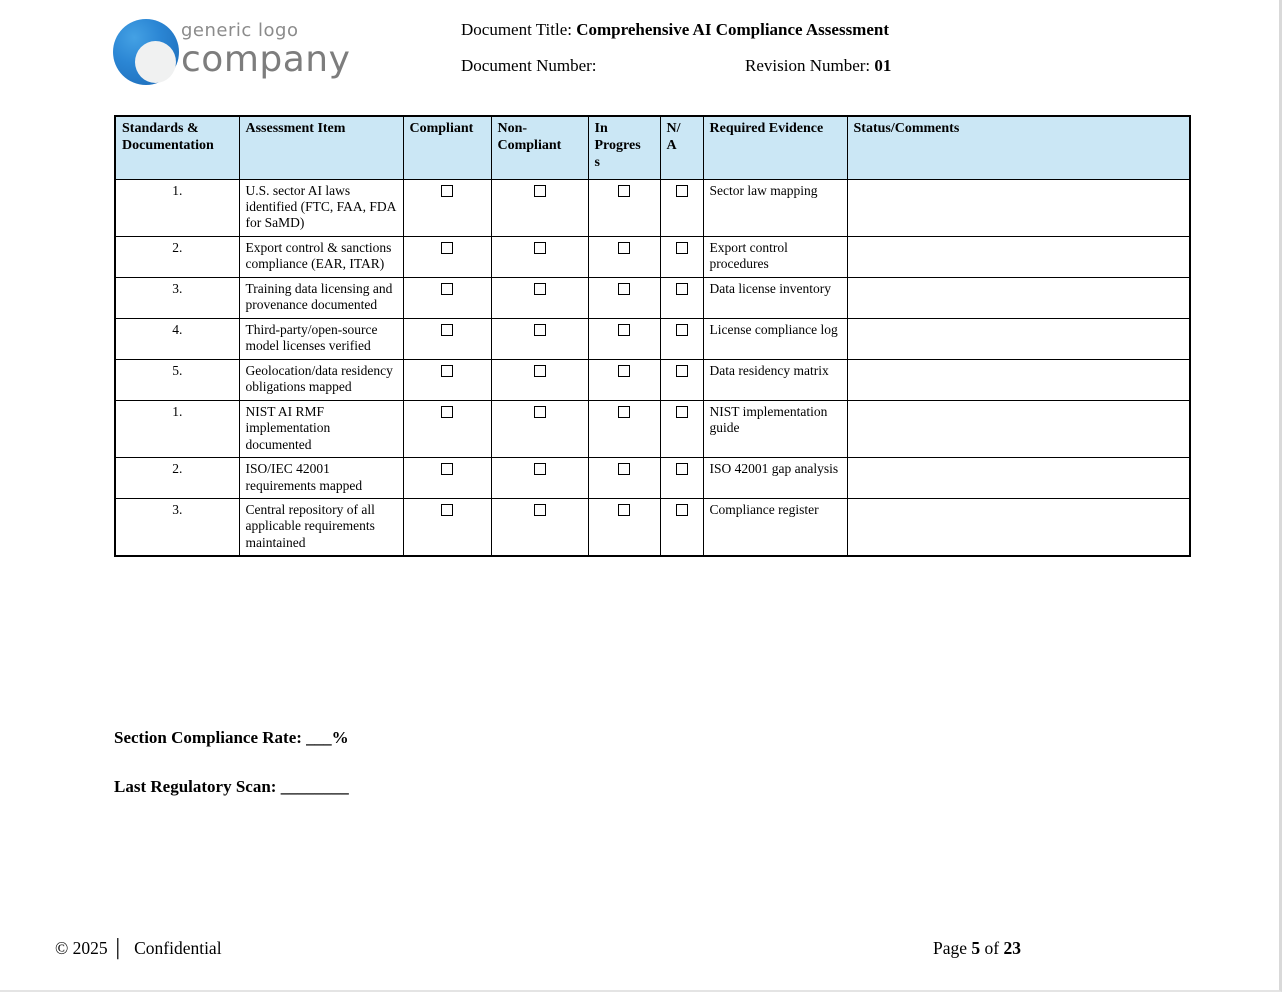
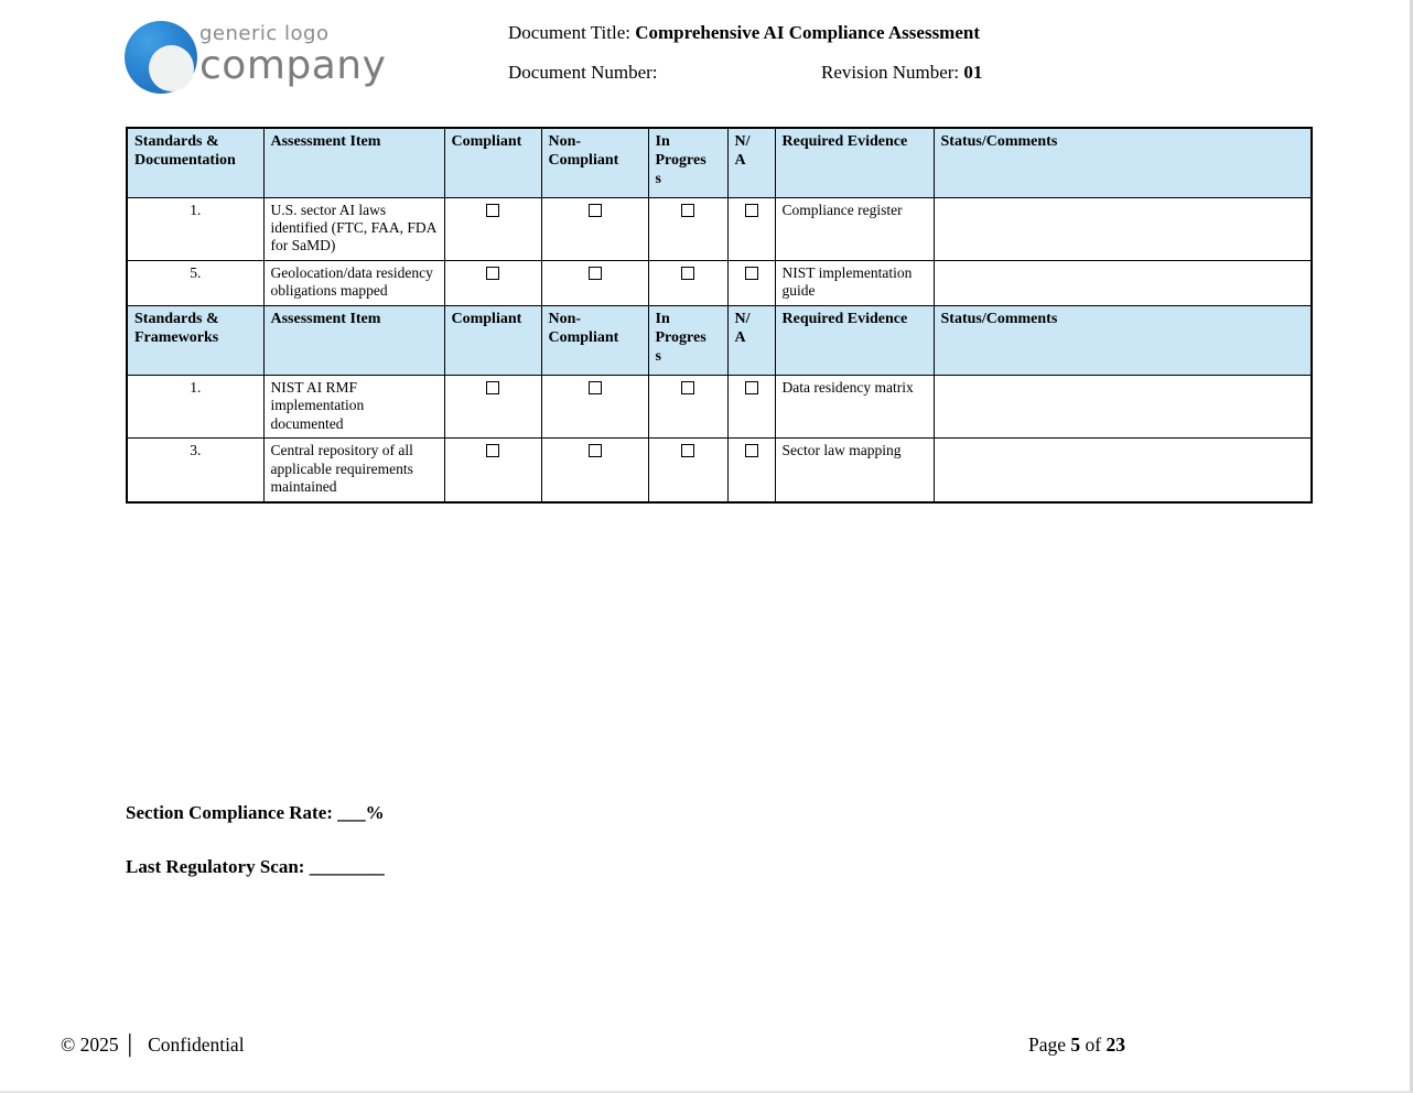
  generic logo
  company
  Document Title: Comprehensive AI Compliance Assessment
  Document Number:
  Revision Number: 01
  Standards & Documentation	Assessment Item	Compliant	Non-Compliant	In Progres s	N/ A	Required Evidence	Status/Comments
- 1.	U.S. sector AI laws identified (FTC, FAA, FDA for SaMD)					Sector law mapping
+ 1.	U.S. sector AI laws identified (FTC, FAA, FDA for SaMD)					Compliance register
- 2.	Export control & sanctions compliance (EAR, ITAR)					Export control procedures
- 3.	Training data licensing and provenance documented					Data license inventory
- 4.	Third-party/open-source model licenses verified					License compliance log
- 5.	Geolocation/data residency obligations mapped					Data residency matrix
+ 5.	Geolocation/data residency obligations mapped					NIST implementation guide
+ Standards & Frameworks	Assessment Item	Compliant	Non-Compliant	In Progres s	N/ A	Required Evidence	Status/Comments
- 1.	NIST AI RMF implementation documented					NIST implementation guide
+ 1.	NIST AI RMF implementation documented					Data residency matrix
- 2.	ISO/IEC 42001 requirements mapped					ISO 42001 gap analysis
- 3.	Central repository of all applicable requirements maintained					Compliance register
+ 3.	Central repository of all applicable requirements maintained					Sector law mapping
  Section Compliance Rate: ___%
  Last Regulatory Scan: ________
  © 2025 │ Confidential
  Page 5 of 23
